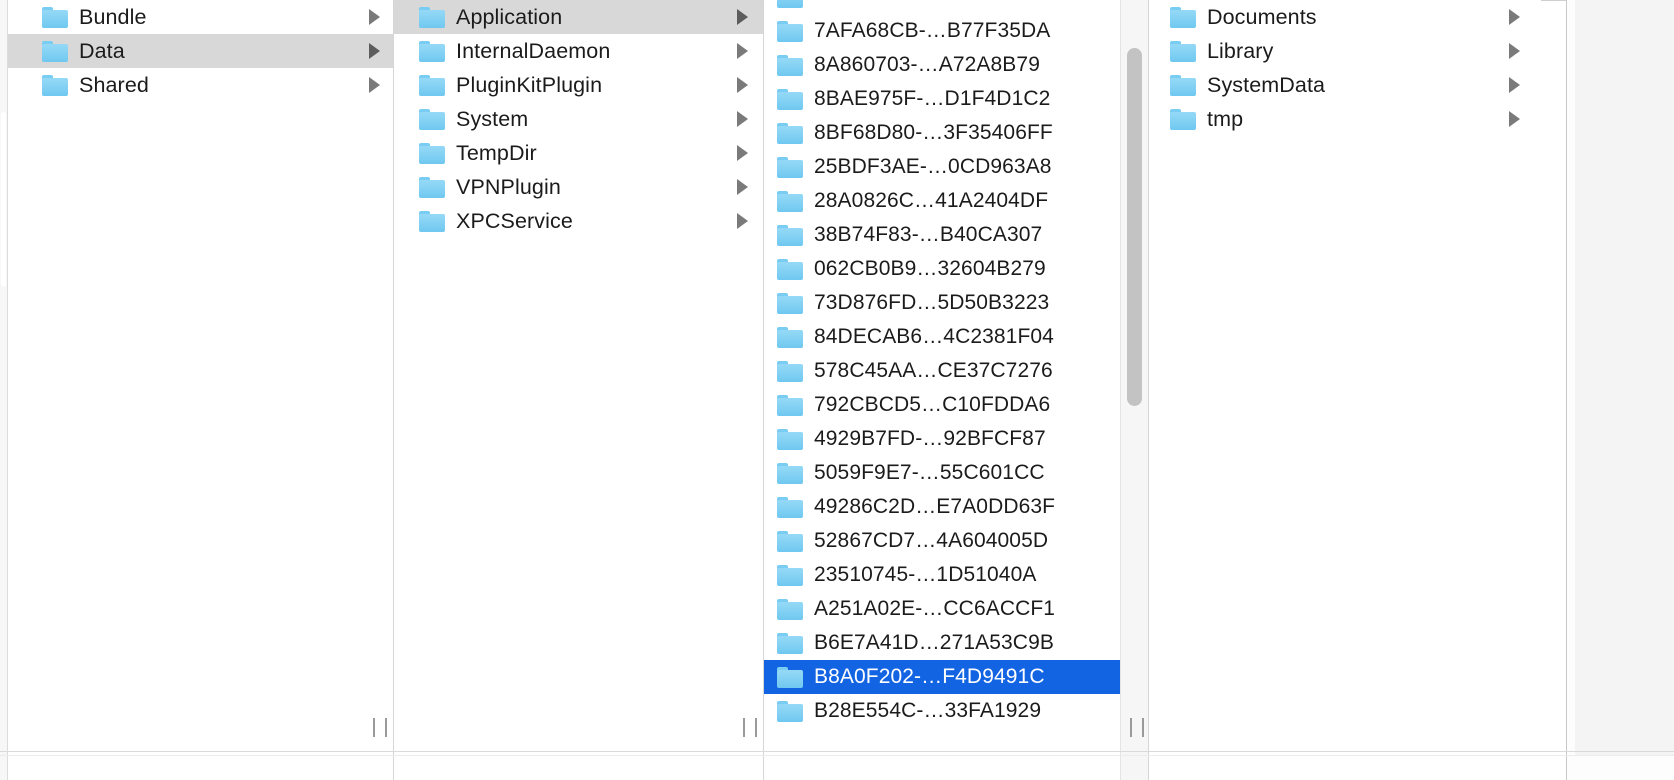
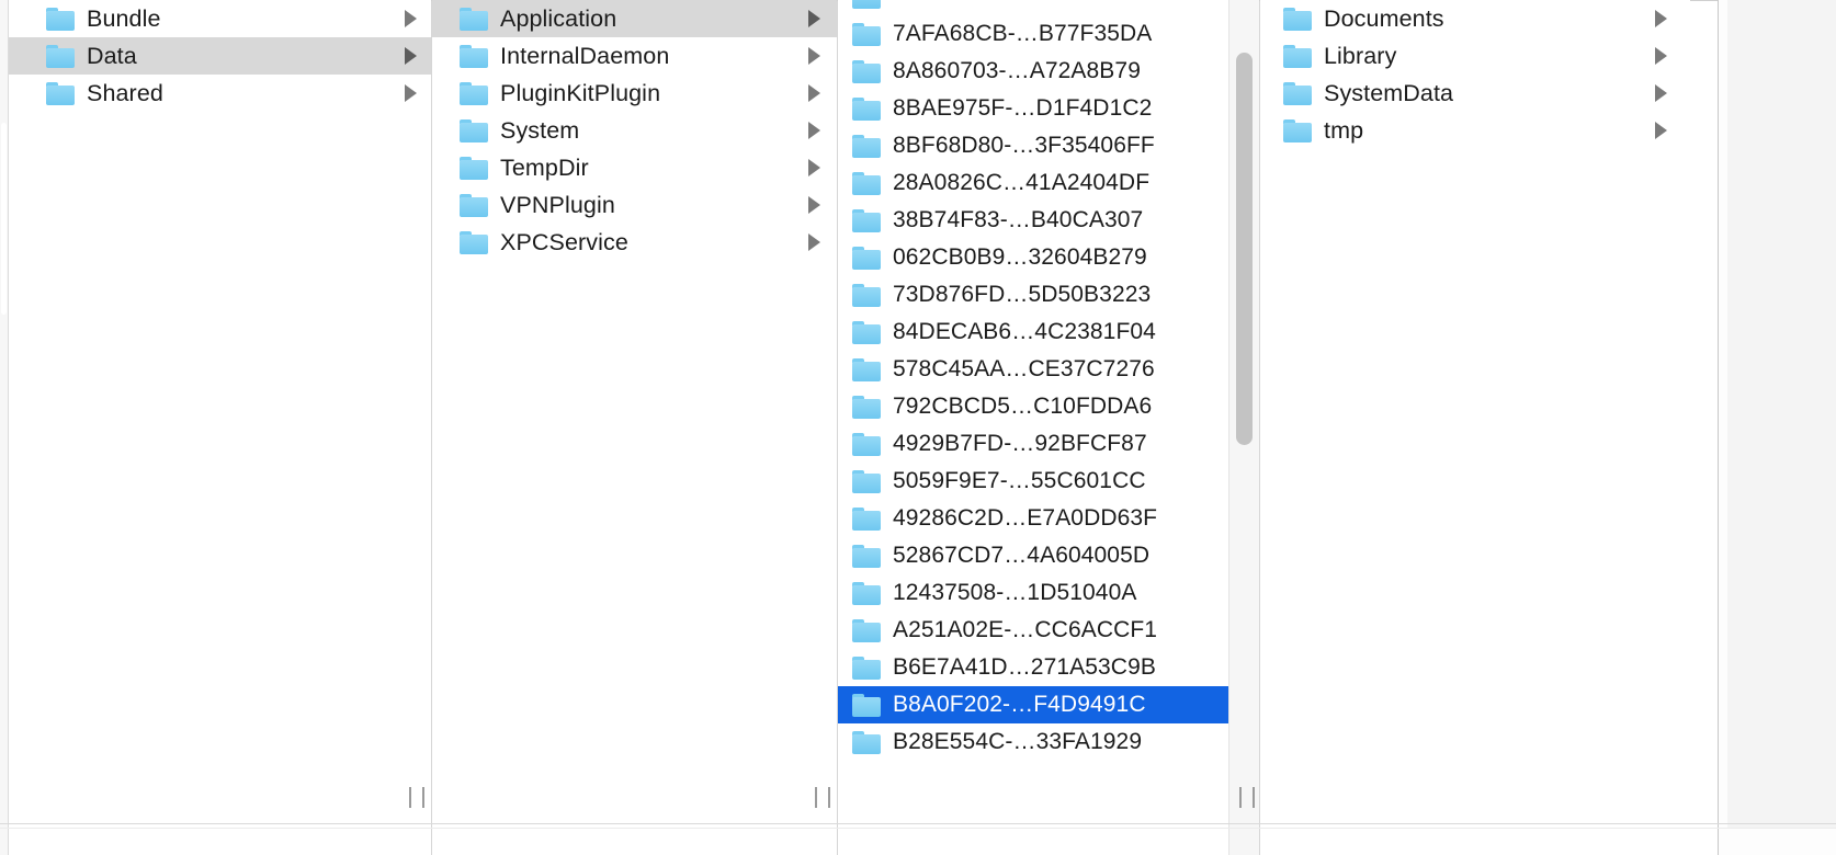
  Bundle
  Data
  Shared
  Application
  InternalDaemon
  PluginKitPlugin
  System
  TempDir
  VPNPlugin
  XPCService
  7AFA68CB-…B77F35DA
  8A860703-…A72A8B79
  8BAE975F-…D1F4D1C2
  8BF68D80-…3F35406FF
- 25BDF3AE-…0CD963A8
  28A0826C…41A2404DF
  38B74F83-…B40CA307
  062CB0B9…32604B279
  73D876FD…5D50B3223
  84DECAB6…4C2381F04
  578C45AA…CE37C7276
  792CBCD5…C10FDDA6
  4929B7FD-…92BFCF87
  5059F9E7-…55C601CC
  49286C2D…E7A0DD63F
  52867CD7…4A604005D
- 23510745-…1D51040A
+ 12437508-…1D51040A
  A251A02E-…CC6ACCF1
  B6E7A41D…271A53C9B
  B8A0F202-…F4D9491C
  B28E554C-…33FA1929
  Documents
  Library
  SystemData
  tmp
